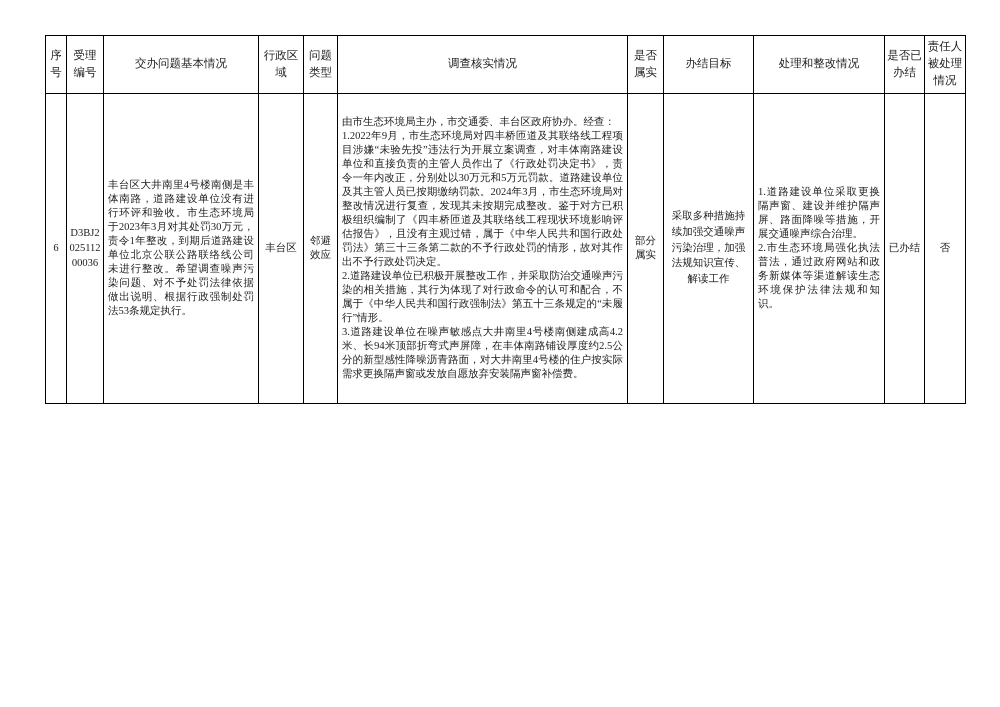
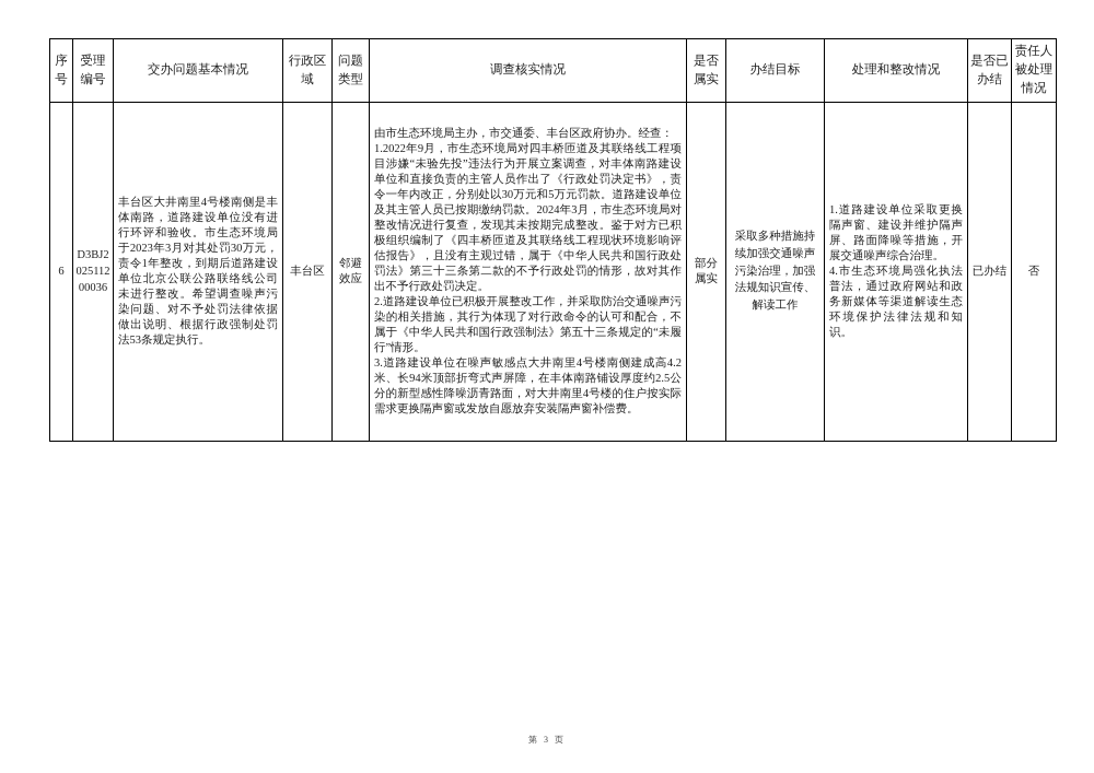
  序号	受理编号	交办问题基本情况	行政区域	问题类型	调查核实情况	是否属实	办结目标	处理和整改情况	是否已办结	责任人被处理情况
- 6	D3BJ202511200036	丰台区大井南里4号楼南侧是丰体南路，道路建设单位没有进行环评和验收。市生态环境局于2023年3月对其处罚30万元，责令1年整改，到期后道路建设单位北京公联公路联络线公司未进行整改。希望调查噪声污染问题、对不予处罚法律依据做出说明、根据行政强制处罚法53条规定执行。	丰台区	邻避效应	由市生态环境局主办，市交通委、丰台区政府协办。经查： 1.2022年9月，市生态环境局对四丰桥匝道及其联络线工程项目涉嫌“未验先投”违法行为开展立案调查，对丰体南路建设单位和直接负责的主管人员作出了《行政处罚决定书》，责令一年内改正，分别处以30万元和5万元罚款。道路建设单位及其主管人员已按期缴纳罚款。2024年3月，市生态环境局对整改情况进行复查，发现其未按期完成整改。鉴于对方已积极组织编制了《四丰桥匝道及其联络线工程现状环境影响评估报告》，且没有主观过错，属于《中华人民共和国行政处罚法》第三十三条第二款的不予行政处罚的情形，故对其作出不予行政处罚决定。 2.道路建设单位已积极开展整改工作，并采取防治交通噪声污染的相关措施，其行为体现了对行政命令的认可和配合，不属于《中华人民共和国行政强制法》第五十三条规定的“未履行”情形。 3.道路建设单位在噪声敏感点大井南里4号楼南侧建成高4.2米、长94米顶部折弯式声屏障，在丰体南路铺设厚度约2.5公分的新型感性降噪沥青路面，对大井南里4号楼的住户按实际需求更换隔声窗或发放自愿放弃安装隔声窗补偿费。	部分属实	采取多种措施持续加强交通噪声污染治理，加强法规知识宣传、解读工作	1.道路建设单位采取更换隔声窗、建设并维护隔声屏、路面降噪等措施，开展交通噪声综合治理。 2.市生态环境局强化执法普法，通过政府网站和政务新媒体等渠道解读生态环境保护法律法规和知识。	已办结	否
+ 6	D3BJ202511200036	丰台区大井南里4号楼南侧是丰体南路，道路建设单位没有进行环评和验收。市生态环境局于2023年3月对其处罚30万元，责令1年整改，到期后道路建设单位北京公联公路联络线公司未进行整改。希望调查噪声污染问题、对不予处罚法律依据做出说明、根据行政强制处罚法53条规定执行。	丰台区	邻避效应	由市生态环境局主办，市交通委、丰台区政府协办。经查： 1.2022年9月，市生态环境局对四丰桥匝道及其联络线工程项目涉嫌“未验先投”违法行为开展立案调查，对丰体南路建设单位和直接负责的主管人员作出了《行政处罚决定书》，责令一年内改正，分别处以30万元和5万元罚款。道路建设单位及其主管人员已按期缴纳罚款。2024年3月，市生态环境局对整改情况进行复查，发现其未按期完成整改。鉴于对方已积极组织编制了《四丰桥匝道及其联络线工程现状环境影响评估报告》，且没有主观过错，属于《中华人民共和国行政处罚法》第三十三条第二款的不予行政处罚的情形，故对其作出不予行政处罚决定。 2.道路建设单位已积极开展整改工作，并采取防治交通噪声污染的相关措施，其行为体现了对行政命令的认可和配合，不属于《中华人民共和国行政强制法》第五十三条规定的“未履行”情形。 3.道路建设单位在噪声敏感点大井南里4号楼南侧建成高4.2米、长94米顶部折弯式声屏障，在丰体南路铺设厚度约2.5公分的新型感性降噪沥青路面，对大井南里4号楼的住户按实际需求更换隔声窗或发放自愿放弃安装隔声窗补偿费。	部分属实	采取多种措施持续加强交通噪声污染治理，加强法规知识宣传、解读工作	1.道路建设单位采取更换隔声窗、建设并维护隔声屏、路面降噪等措施，开展交通噪声综合治理。 4.市生态环境局强化执法普法，通过政府网站和政务新媒体等渠道解读生态环境保护法律法规和知识。	已办结	否
+ 第 3 页
